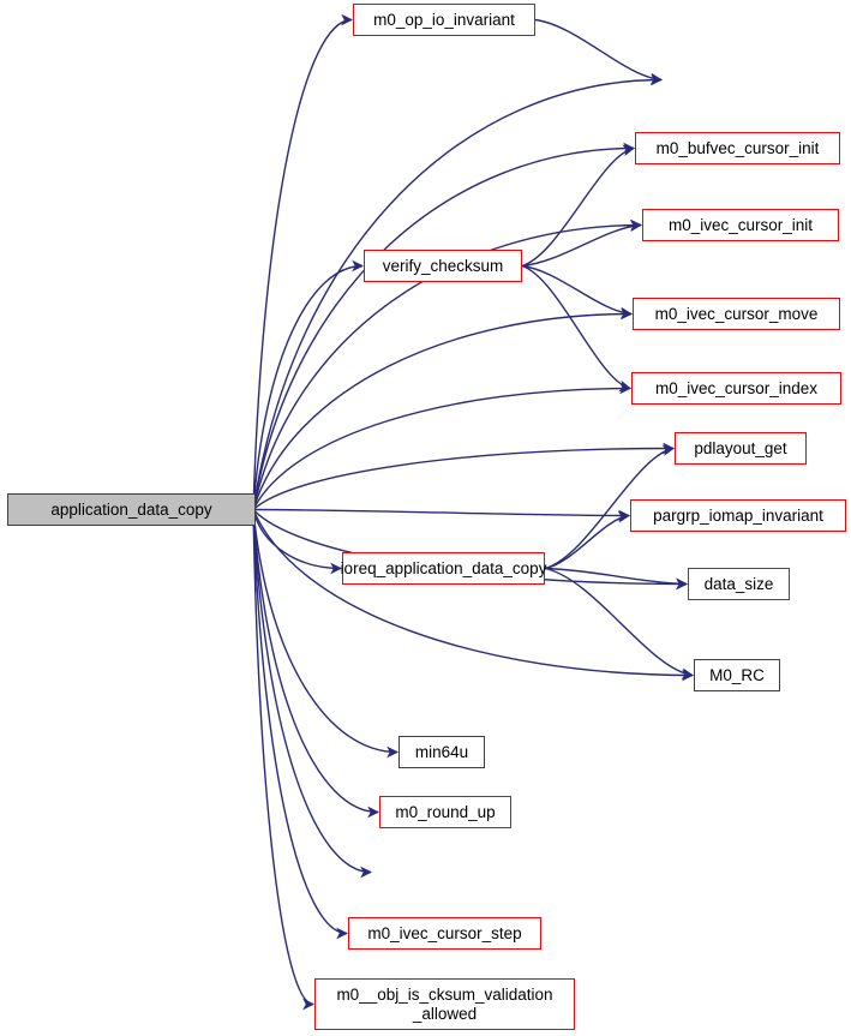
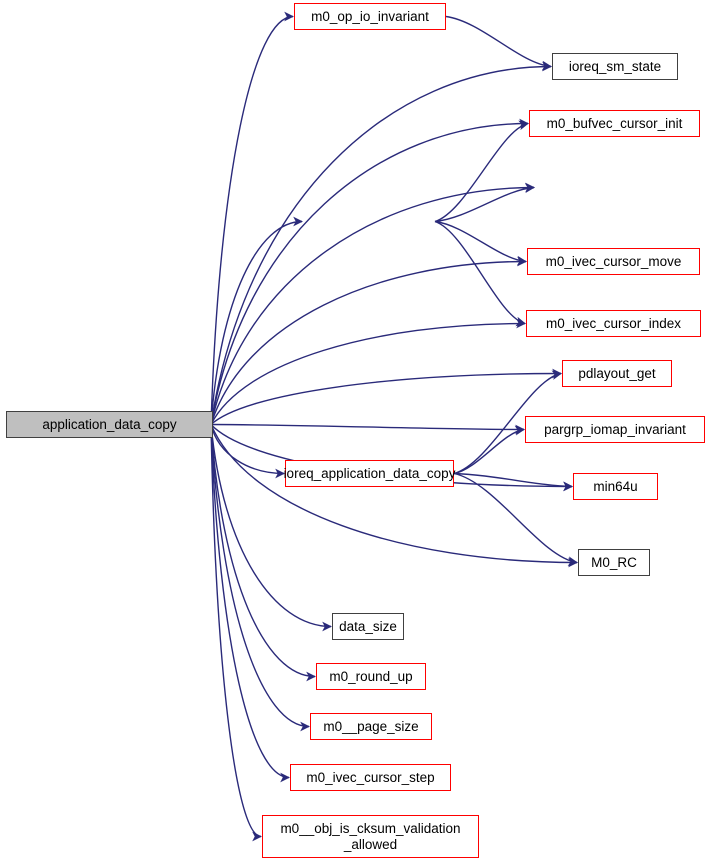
  application_data_copy
  m0_op_io_invariant
+ ioreq_sm_state
  m0_bufvec_cursor_init
- m0_ivec_cursor_init
- verify_checksum
  m0_ivec_cursor_move
  m0_ivec_cursor_index
  pdlayout_get
  pargrp_iomap_invariant
  ioreq_application_data_copy
- data_size
+ min64u
  M0_RC
- min64u
+ data_size
  m0_round_up
+ m0__page_size
  m0_ivec_cursor_step
  m0__obj_is_cksum_validation
  _allowed
